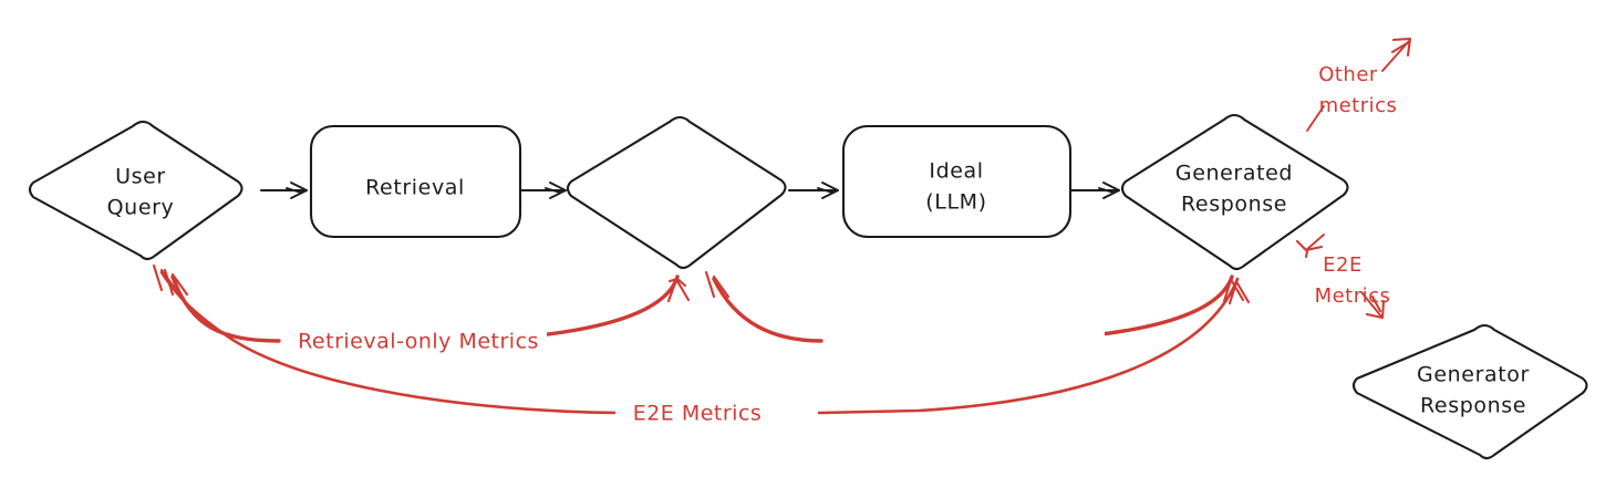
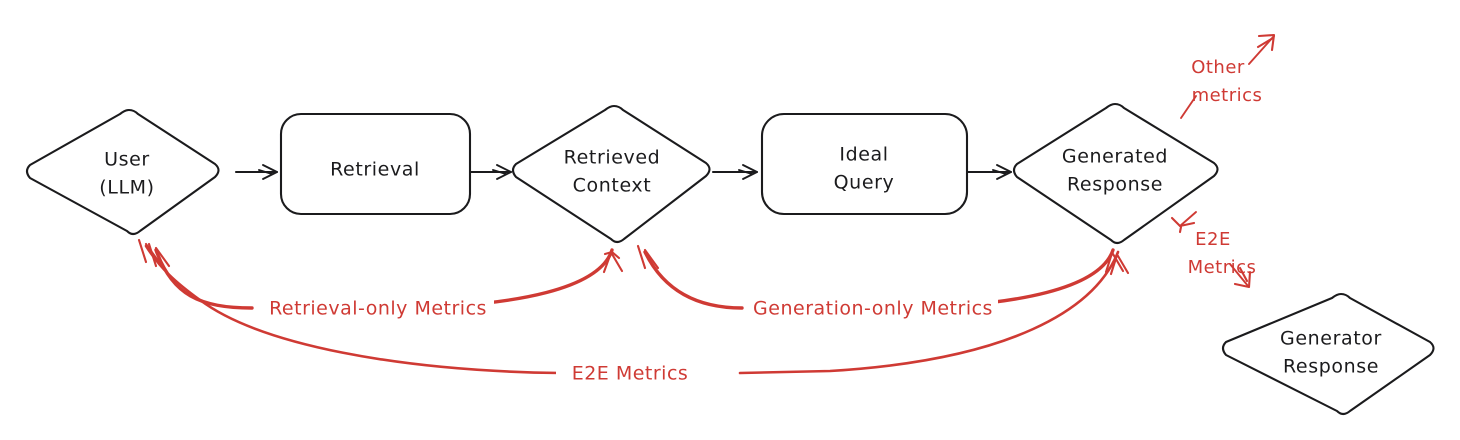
  User
- Query
+ (LLM)
  Retrieval
+ Retrieved
+ Context
  Ideal
- (LLM)
+ Query
  Generated
  Response
  Generator
  Response
  Retrieval-only Metrics
+ Generation-only Metrics
  E2E Metrics
  Other
  metrics
  E2E
  Metrics
